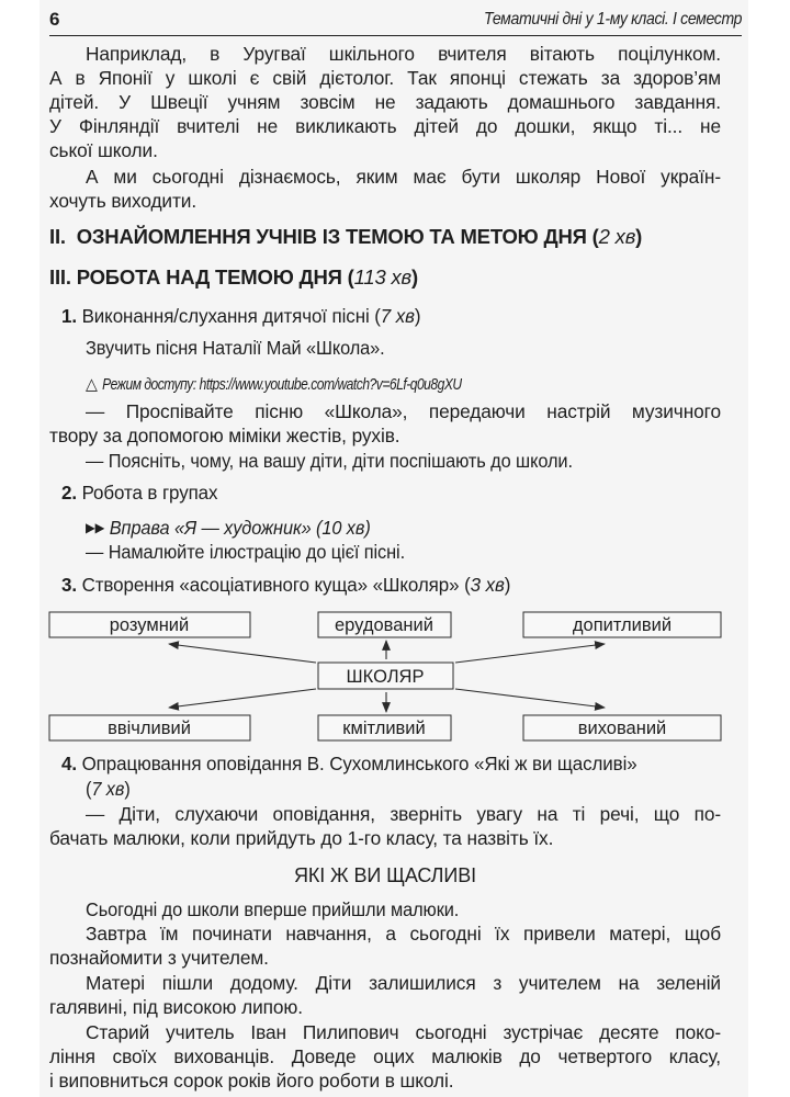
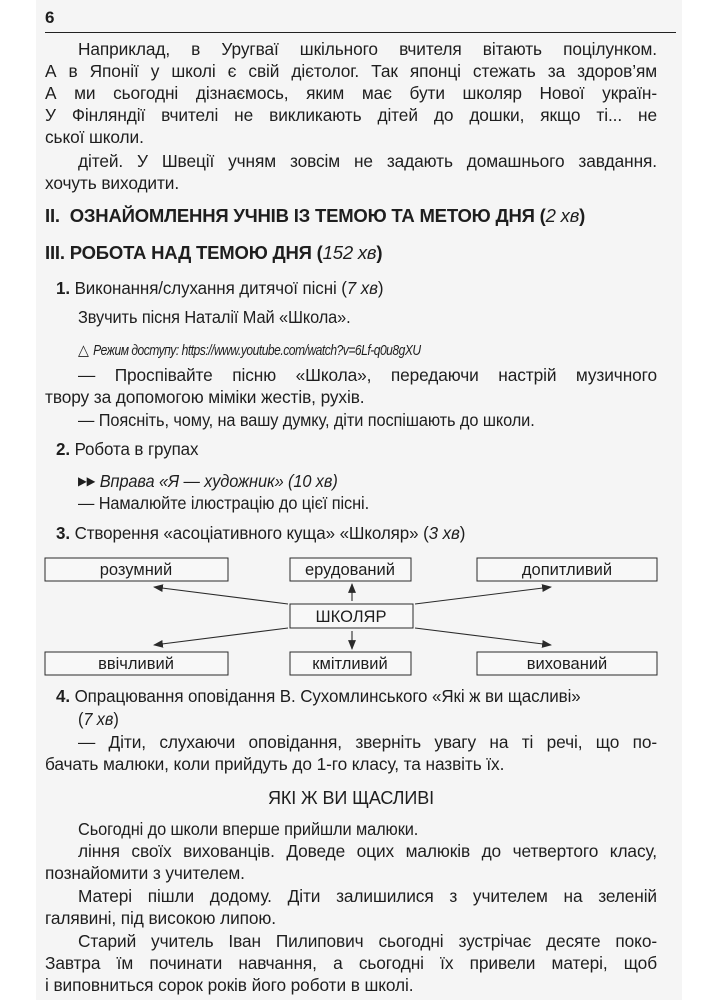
  6
- Тематичні дні у 1-му класі. I семестр
  Наприклад, в Уругваї шкільного вчителя вітають поцілунком.
  А в Японії у школі є свій дієтолог. Так японці стежать за здоров’ям
- дітей. У Швеції учням зовсім не задають домашнього завдання.
+ А ми сьогодні дізнаємось, яким має бути школяр Нової україн-
  У Фінляндії вчителі не викликають дітей до дошки, якщо ті... не
  ської школи.
- А ми сьогодні дізнаємось, яким має бути школяр Нової україн-
+ дітей. У Швеції учням зовсім не задають домашнього завдання.
  хочуть виходити.
  II. ОЗНАЙОМЛЕННЯ УЧНІВ ІЗ ТЕМОЮ ТА МЕТОЮ ДНЯ (2 хв)
- III. РОБОТА НАД ТЕМОЮ ДНЯ (113 хв)
+ III. РОБОТА НАД ТЕМОЮ ДНЯ (152 хв)
  1. Виконання/слухання дитячої пісні (7 хв)
  Звучить пісня Наталії Май «Школа».
  △ Режим доступу: https://www.youtube.com/watch?v=6Lf-q0u8gXU
  — Проспівайте пісню «Школа», передаючи настрій музичного
  твору за допомогою міміки жестів, рухів.
- — Поясніть, чому, на вашу діти, діти поспішають до школи.
+ — Поясніть, чому, на вашу думку, діти поспішають до школи.
  2. Робота в групах
  ▶▶ Вправа «Я — художник» (10 хв)
  — Намалюйте ілюстрацію до цієї пісні.
  3. Створення «асоціативного куща» «Школяр» (3 хв)
  розумний
  ерудований
  допитливий
  ШКОЛЯР
  ввічливий
  кмітливий
  вихований
  4. Опрацювання оповідання В. Сухомлинського «Які ж ви щасливі»
  (7 хв)
  — Діти, слухаючи оповідання, зверніть увагу на ті речі, що по-
  бачать малюки, коли прийдуть до 1-го класу, та назвіть їх.
  ЯКІ Ж ВИ ЩАСЛИВІ
  Сьогодні до школи вперше прийшли малюки.
- Завтра їм починати навчання, а сьогодні їх привели матері, щоб
+ ління своїх вихованців. Доведе оцих малюків до четвертого класу,
  познайомити з учителем.
  Матері пішли додому. Діти залишилися з учителем на зеленій
  галявині, під високою липою.
  Старий учитель Іван Пилипович сьогодні зустрічає десяте поко-
- ління своїх вихованців. Доведе оцих малюків до четвертого класу,
+ Завтра їм починати навчання, а сьогодні їх привели матері, щоб
  і виповниться сорок років його роботи в школі.
